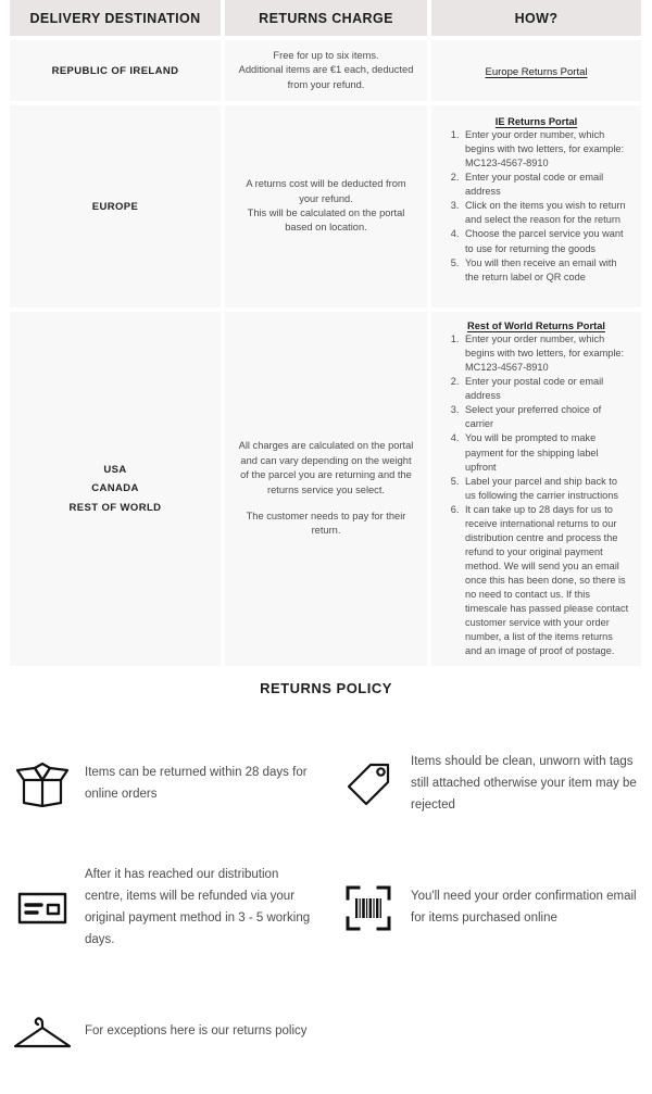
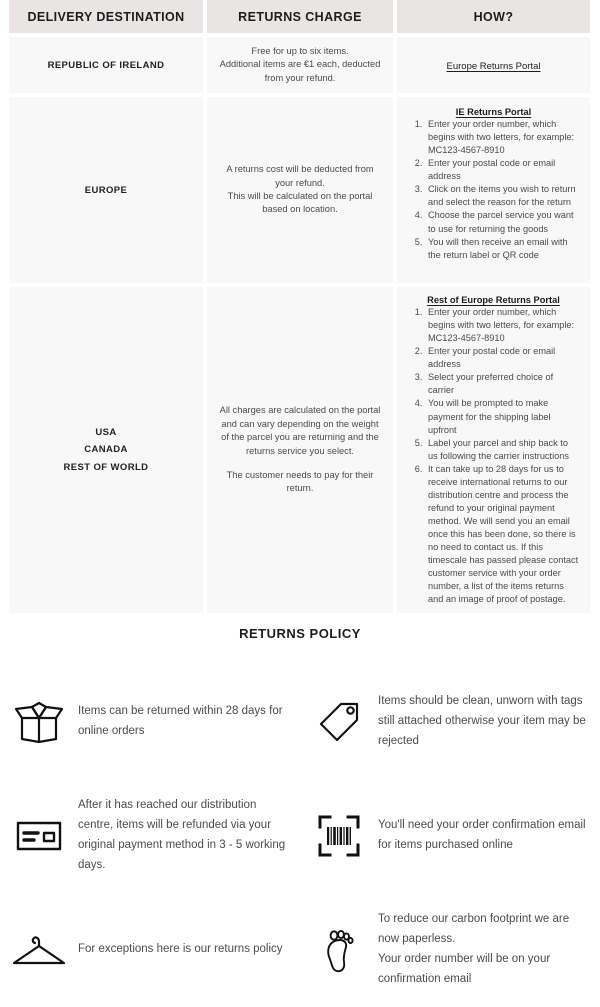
  DELIVERY DESTINATION
  RETURNS CHARGE
  HOW?
  REPUBLIC OF IRELAND
  Free for up to six items.
  Additional items are €1 each, deducted
  from your refund.
  Europe Returns Portal
  EUROPE
  A returns cost will be deducted from
  your refund.
  This will be calculated on the portal
  based on location.
  IE Returns Portal
  Enter your order number, which begins with two letters, for example: MC123-4567-8910
  Enter your postal code or email address
  Click on the items you wish to return and select the reason for the return
  Choose the parcel service you want to use for returning the goods
  You will then receive an email with the return label or QR code
  USA
  CANADA
  REST OF WORLD
  All charges are calculated on the portal and can vary depending on the weight of the parcel you are returning and the returns service you select.
  The customer needs to pay for their return.
- Rest of World Returns Portal
+ Rest of Europe Returns Portal
  Enter your order number, which begins with two letters, for example: MC123-4567-8910
  Enter your postal code or email address
  Select your preferred choice of carrier
  You will be prompted to make payment for the shipping label upfront
  Label your parcel and ship back to us following the carrier instructions
  It can take up to 28 days for us to receive international returns to our distribution centre and process the refund to your original payment method. We will send you an email once this has been done, so there is no need to contact us. If this timescale has passed please contact customer service with your order number, a list of the items returns and an image of proof of postage.
  RETURNS POLICY
  Items can be returned within 28 days for online orders
  Items should be clean, unworn with tags still attached otherwise your item may be rejected
  After it has reached our distribution centre, items will be refunded via your original payment method in 3 - 5 working days.
  You'll need your order confirmation email for items purchased online
  For exceptions here is our returns policy
+ To reduce our carbon footprint we are now paperless.
+ Your order number will be on your confirmation email
